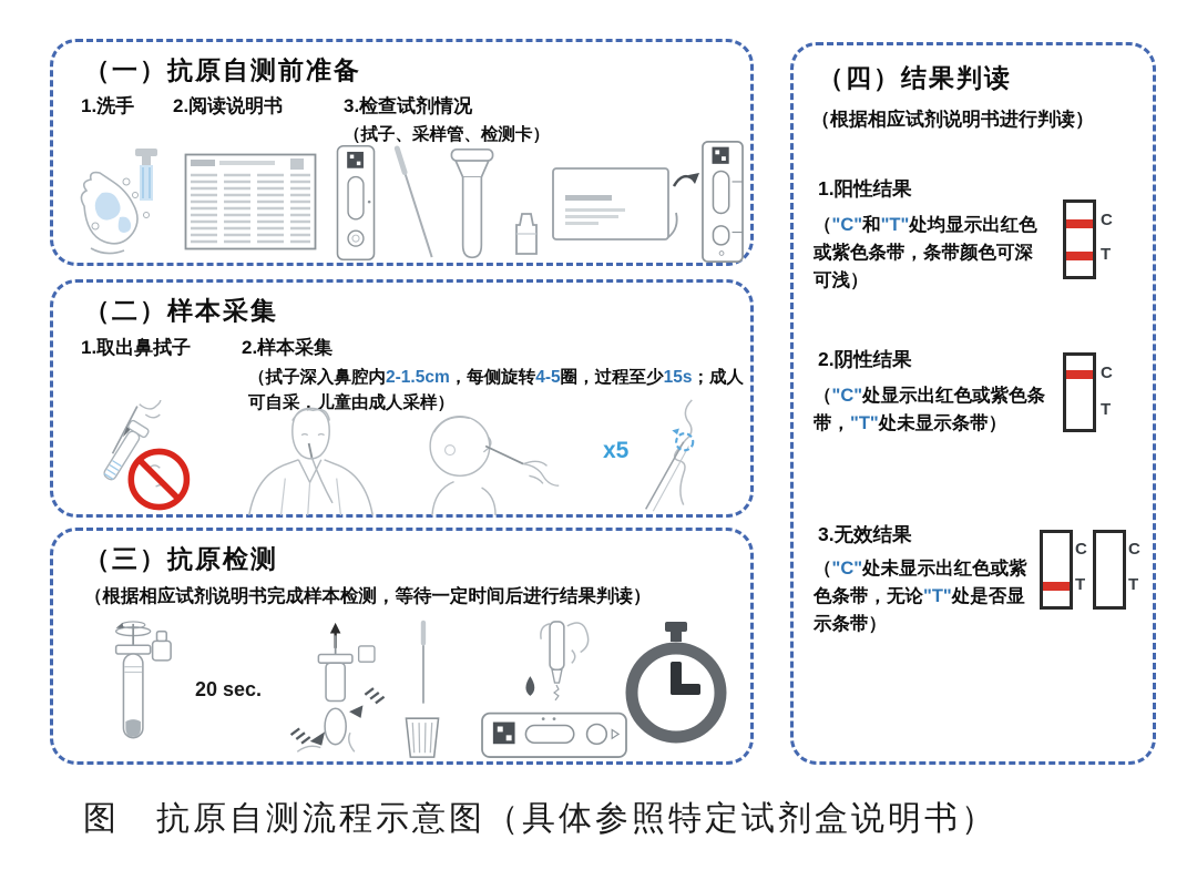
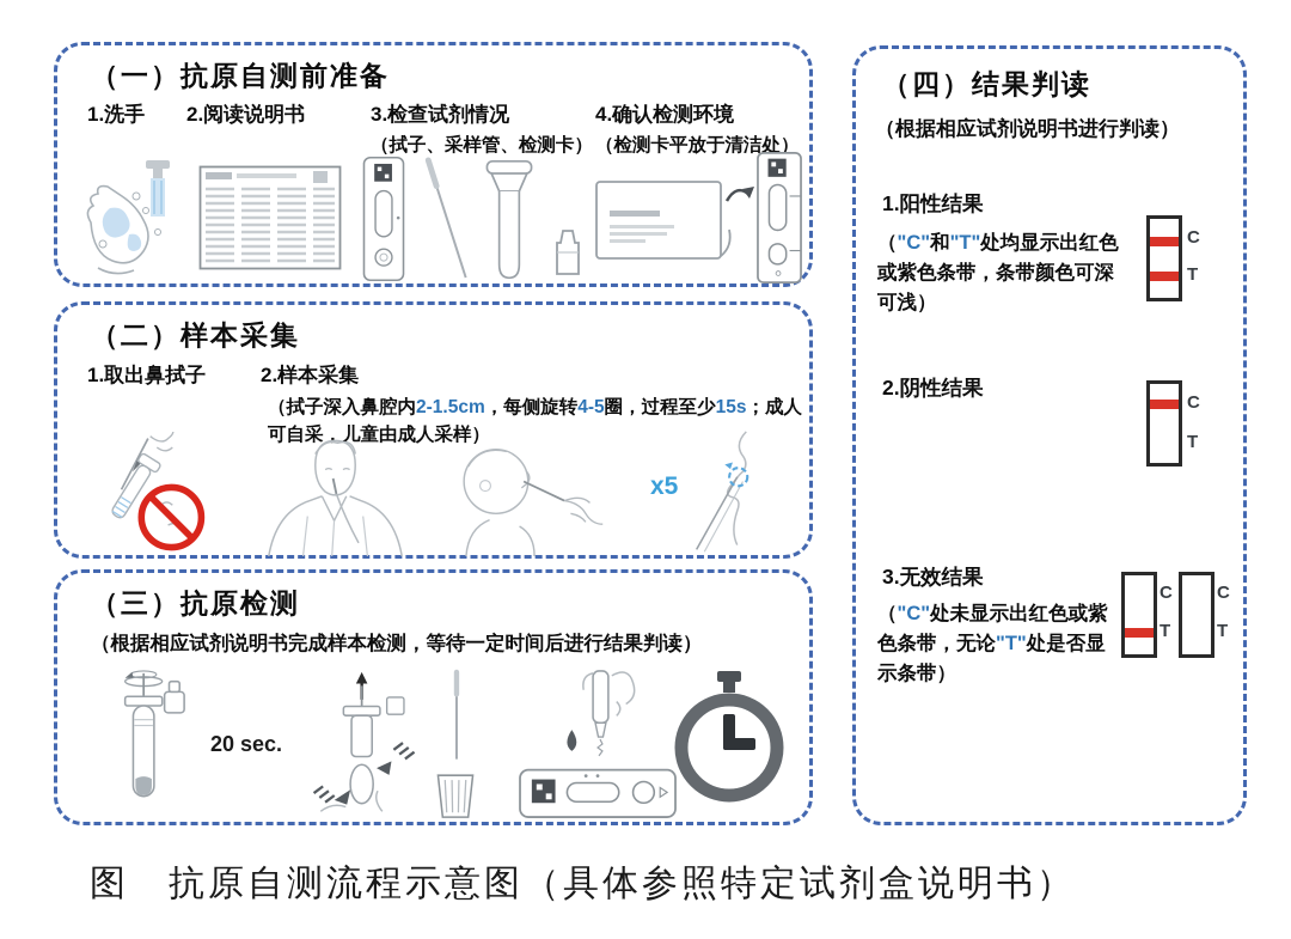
  （一）抗原自测前准备
  1.洗手
  2.阅读说明书
  3.检查试剂情况
  （拭子、采样管、检测卡）
+ 4.确认检测环境
+ （检测卡平放于清洁处）
  （二）样本采集
  1.取出鼻拭子
  2.样本采集
  （拭子深入鼻腔内2-1.5cm，每侧旋转4-5圈，过程至少15s；成人可自采，儿童由成人采样）
  x5
  （三）抗原检测
  （根据相应试剂说明书完成样本检测，等待一定时间后进行结果判读）
  20 sec.
  （四）结果判读
  （根据相应试剂说明书进行判读）
  1.阳性结果
  （"C"和"T"处均显示出红色或紫色条带，条带颜色可深可浅）
  C
  T
  2.阴性结果
- （"C"处显示出红色或紫色条带，"T"处未显示条带）
  C
  T
  3.无效结果
  （"C"处未显示出红色或紫色条带，无论"T"处是否显示条带）
  C
  T
  C
  T
  图 抗原自测流程示意图（具体参照特定试剂盒说明书）
